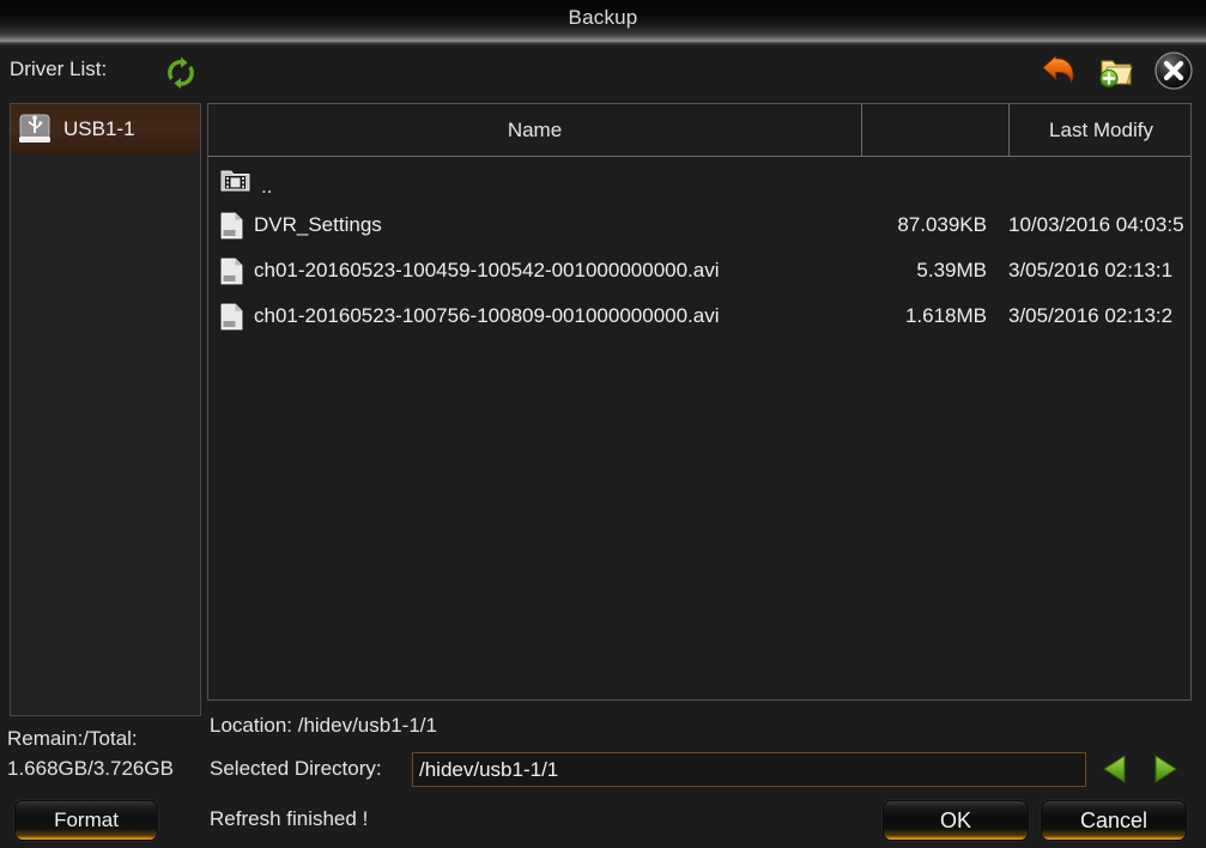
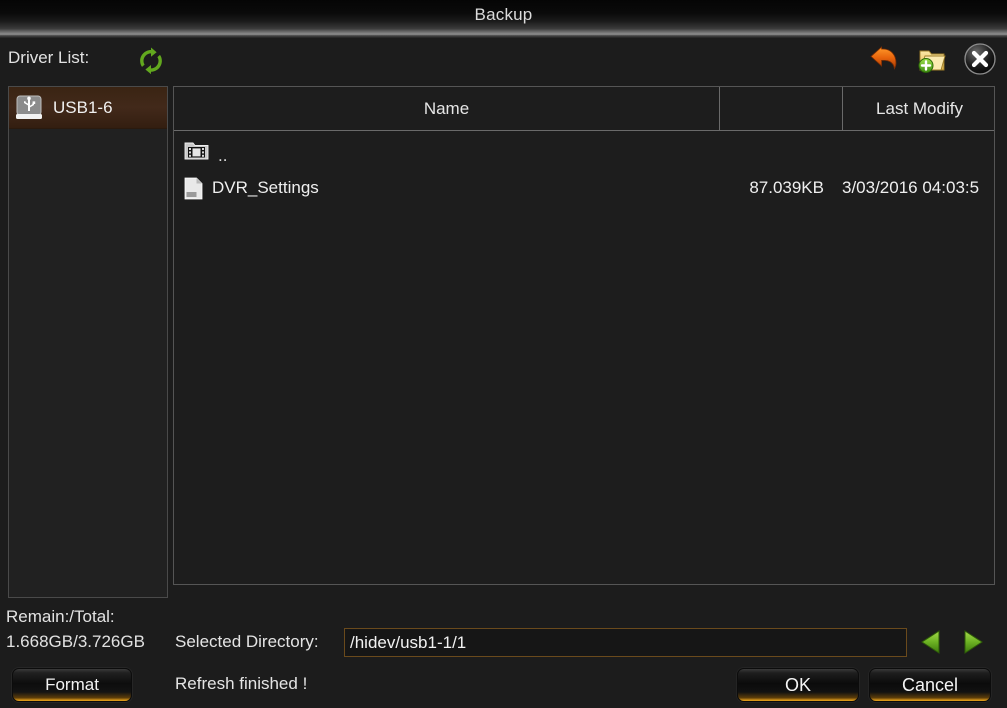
  Backup
  Driver List:
- USB1-1
+ USB1-6
  Remain:/Total:
  1.668GB/3.726GB
  Format
  Name
  Last Modify
  ..
  DVR_Settings
  87.039KB
- 10/03/2016 04:03:5
+ 3/03/2016 04:03:5
- ch01-20160523-100459-100542-001000000000.avi
- 5.39MB
- 3/05/2016 02:13:1
- ch01-20160523-100756-100809-001000000000.avi
- 1.618MB
- 3/05/2016 02:13:2
- Location: /hidev/usb1-1/1
  Selected Directory:
  /hidev/usb1-1/1
  Refresh finished !
  OK
  Cancel
